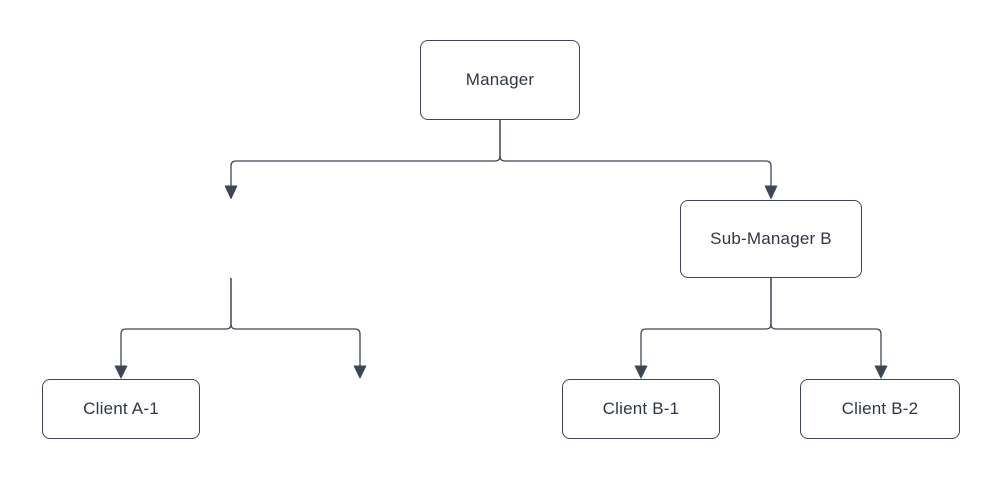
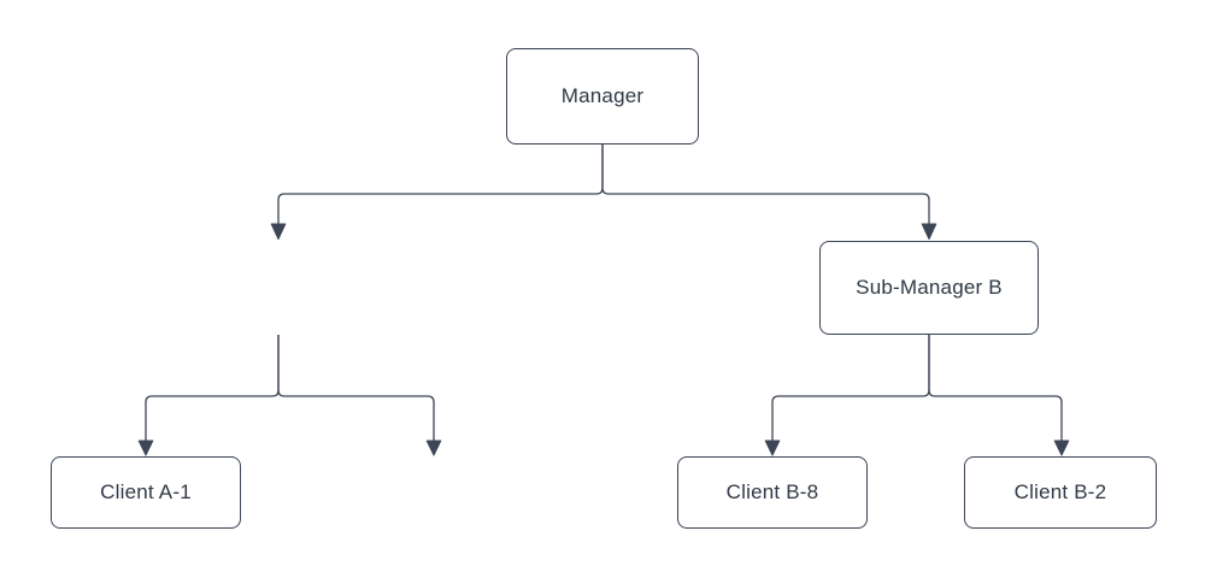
  Manager
  Sub-Manager B
  Client A-1
- Client B-1
+ Client B-8
  Client B-2
